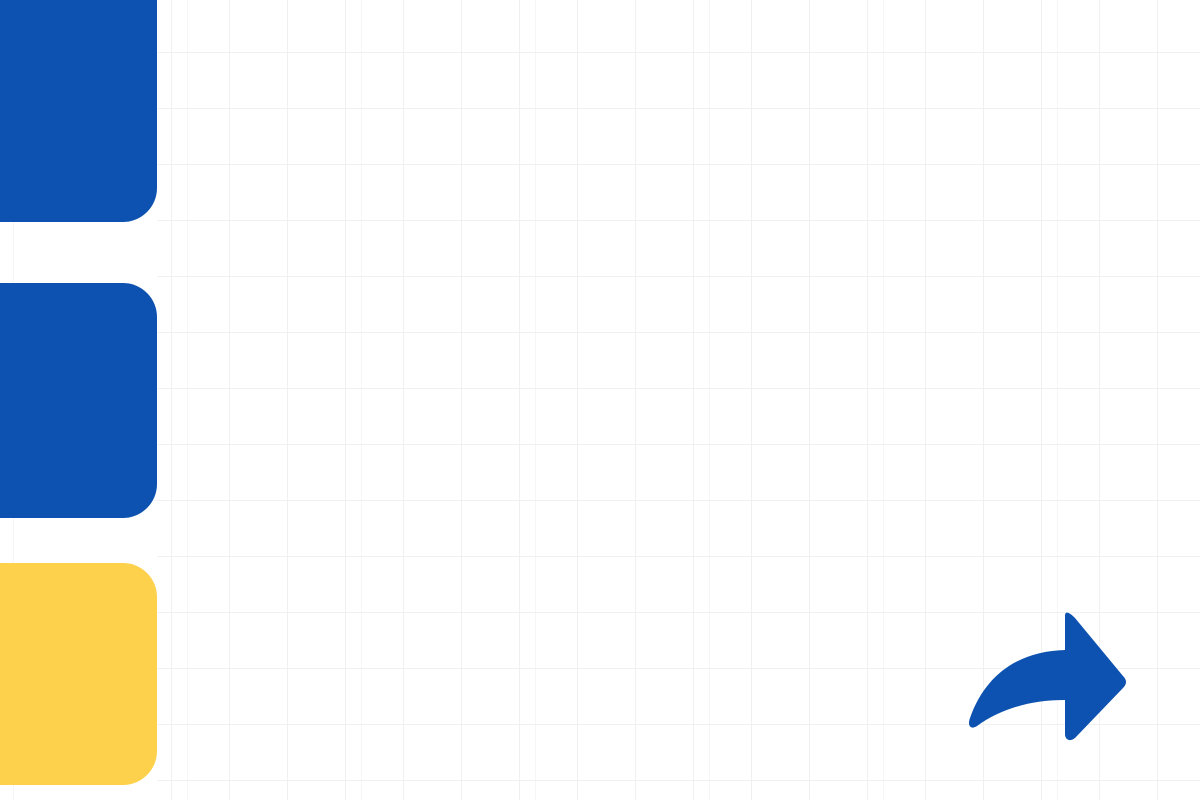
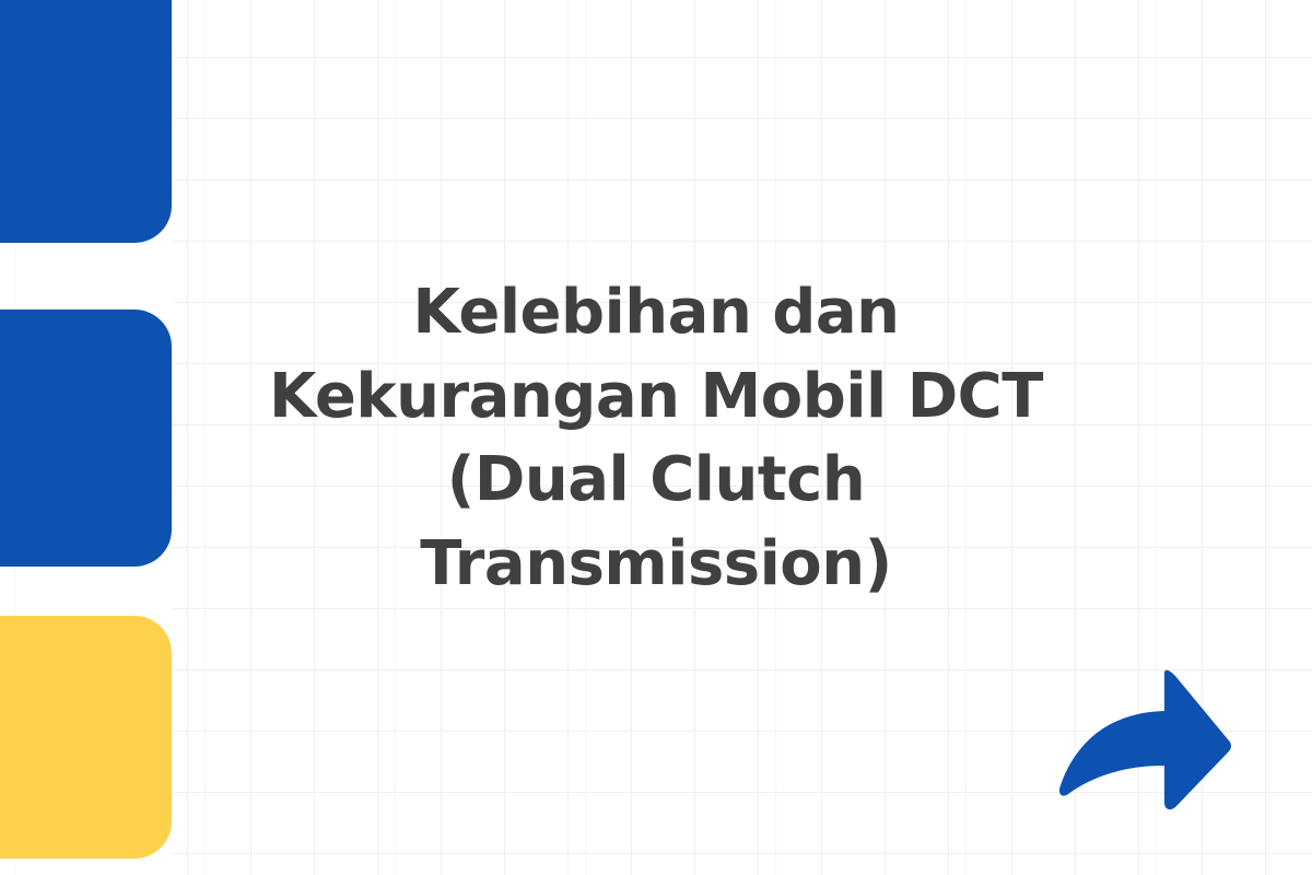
+ Kelebihan dan Kekurangan Mobil DCT (Dual Clutch Transmission)
